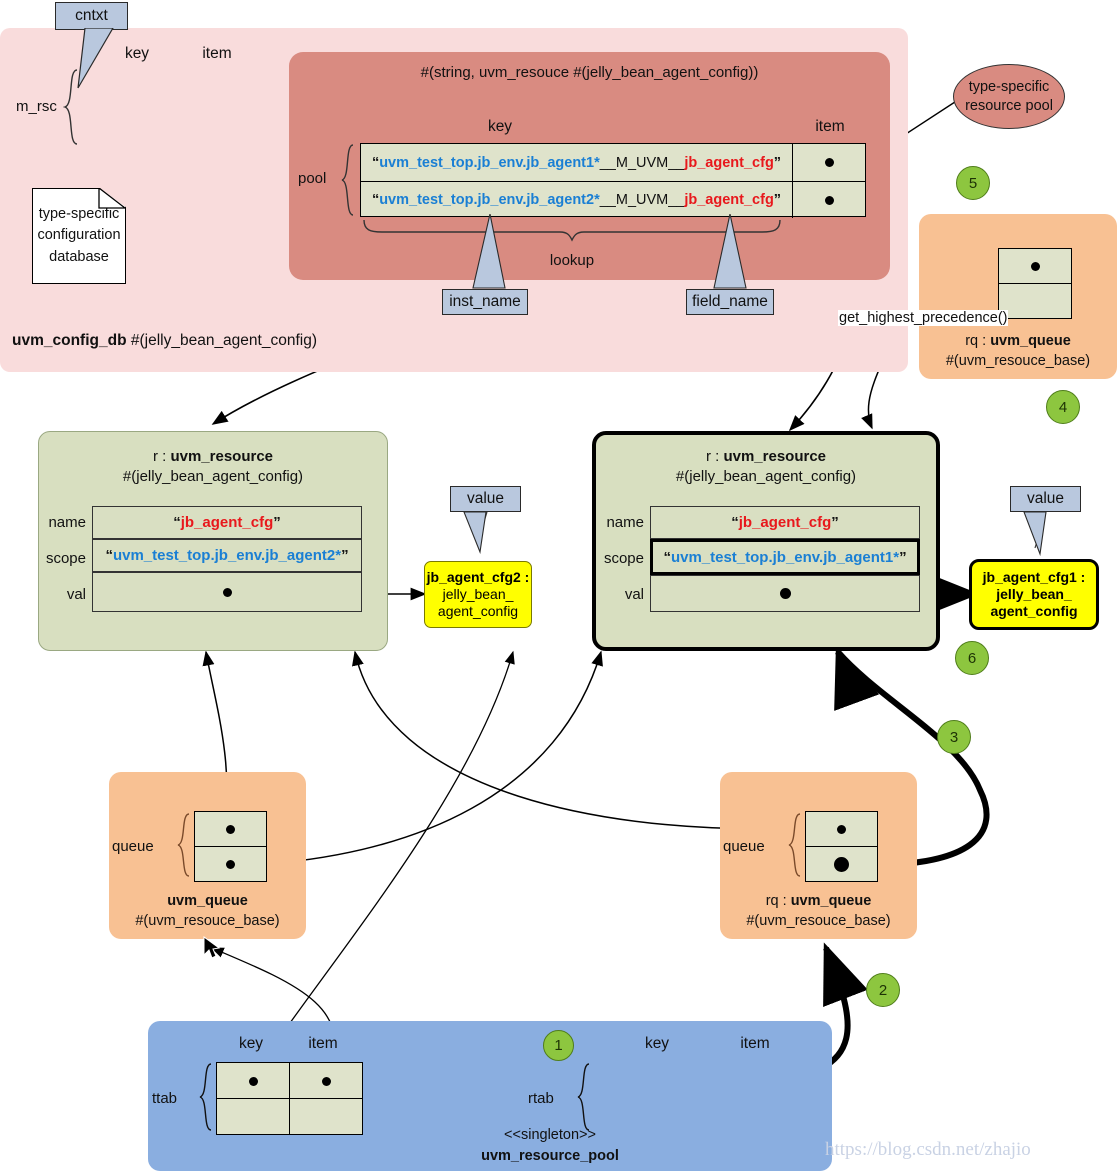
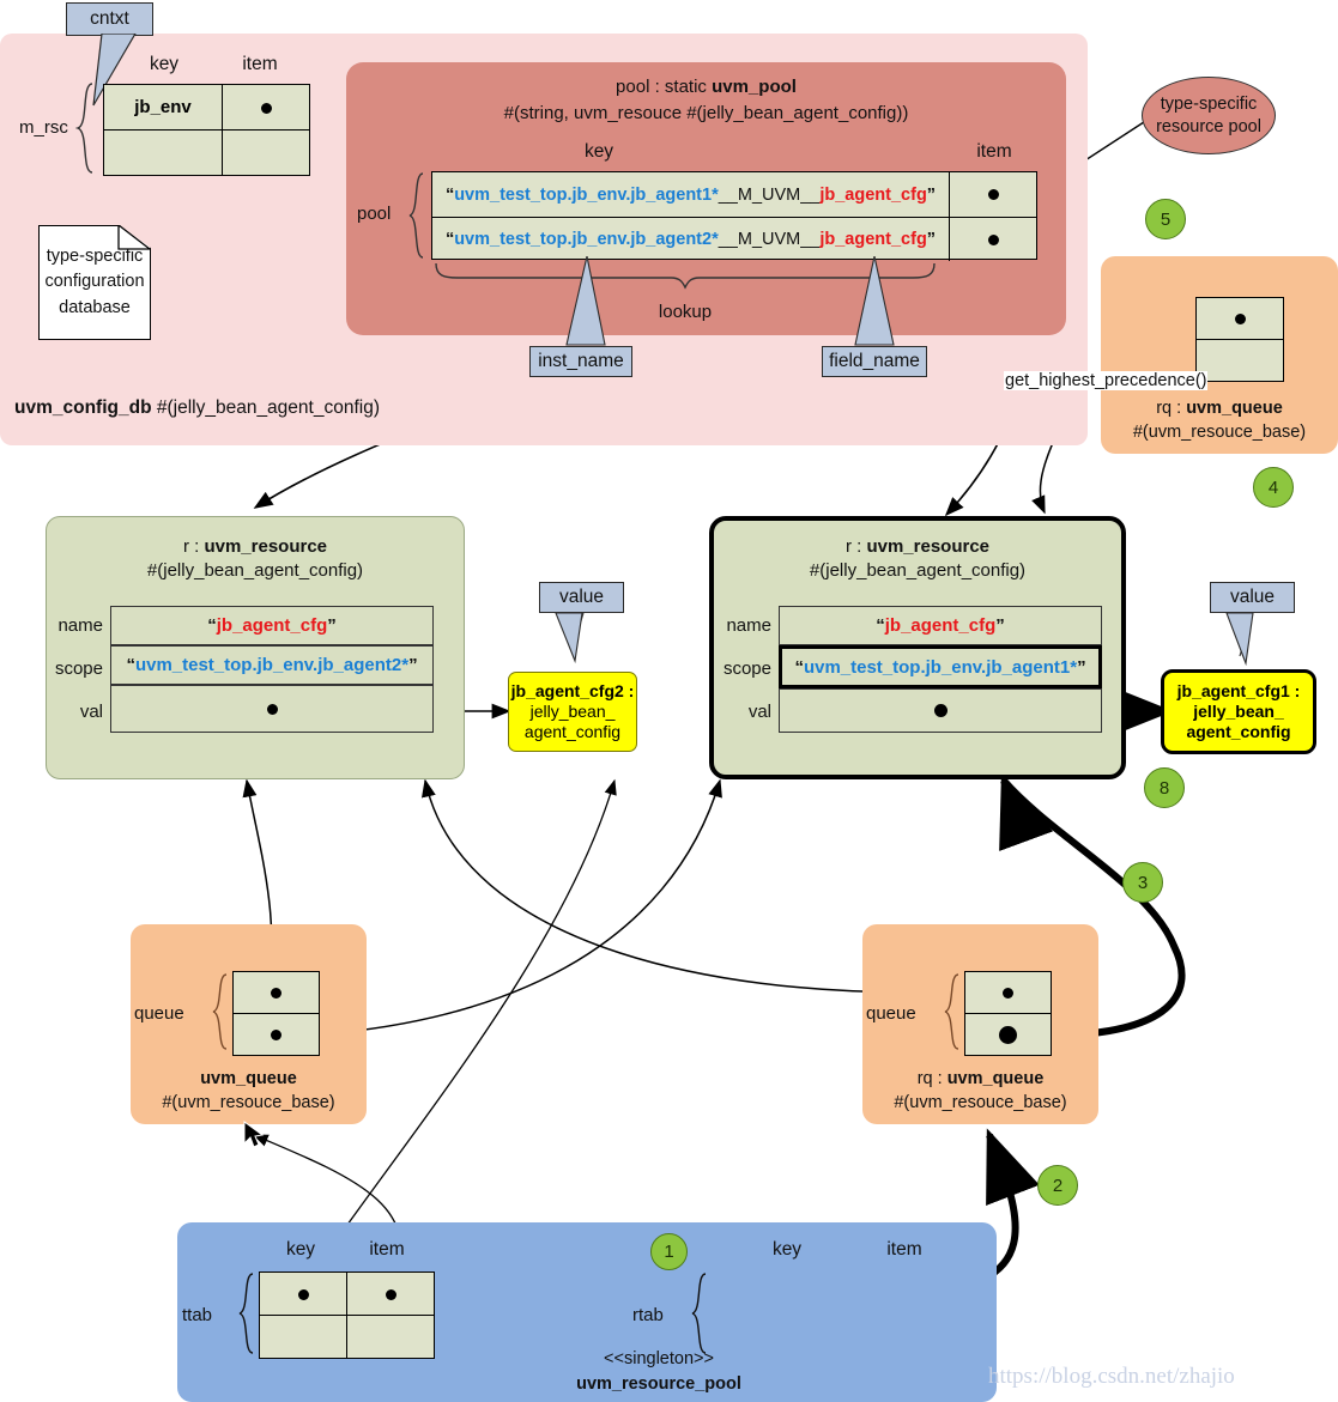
  uvm_config_db #(jelly_bean_agent_config)
  cntxt
  key
  item
  m_rsc
+ jb_env
  type-specific
  configuration
  database
+ pool : static uvm_pool
  #(string, uvm_resouce #(jelly_bean_agent_config))
  key
  item
  pool
  “
  uvm_test_top.jb_env.jb_agent1*
  __M_UVM__
  jb_agent_cfg
  ”
  “
  uvm_test_top.jb_env.jb_agent2*
  __M_UVM__
  jb_agent_cfg
  ”
  lookup
  inst_name
  field_name
  type-specific
  resource pool
  5
  rq : uvm_queue
  #(uvm_resouce_base)
  get_highest_precedence()
  4
  r : uvm_resource
  #(jelly_bean_agent_config)
  name
  scope
  val
  “
  jb_agent_cfg
  ”
  “
  uvm_test_top.jb_env.jb_agent2*
  ”
  value
  jb_agent_cfg2 :
  jelly_bean_
  agent_config
  r : uvm_resource
  #(jelly_bean_agent_config)
  name
  scope
  val
  “
  jb_agent_cfg
  ”
  “
  uvm_test_top.jb_env.jb_agent1*
  ”
  value
  jb_agent_cfg1 :
  jelly_bean_
  agent_config
- 6
+ 8
  3
  queue
  uvm_queue
  #(uvm_resouce_base)
  queue
  rq : uvm_queue
  #(uvm_resouce_base)
  2
  key
  item
  ttab
  1
  key
  item
  rtab
  <<singleton>>
  uvm_resource_pool
  https://blog.csdn.net/zhajio
